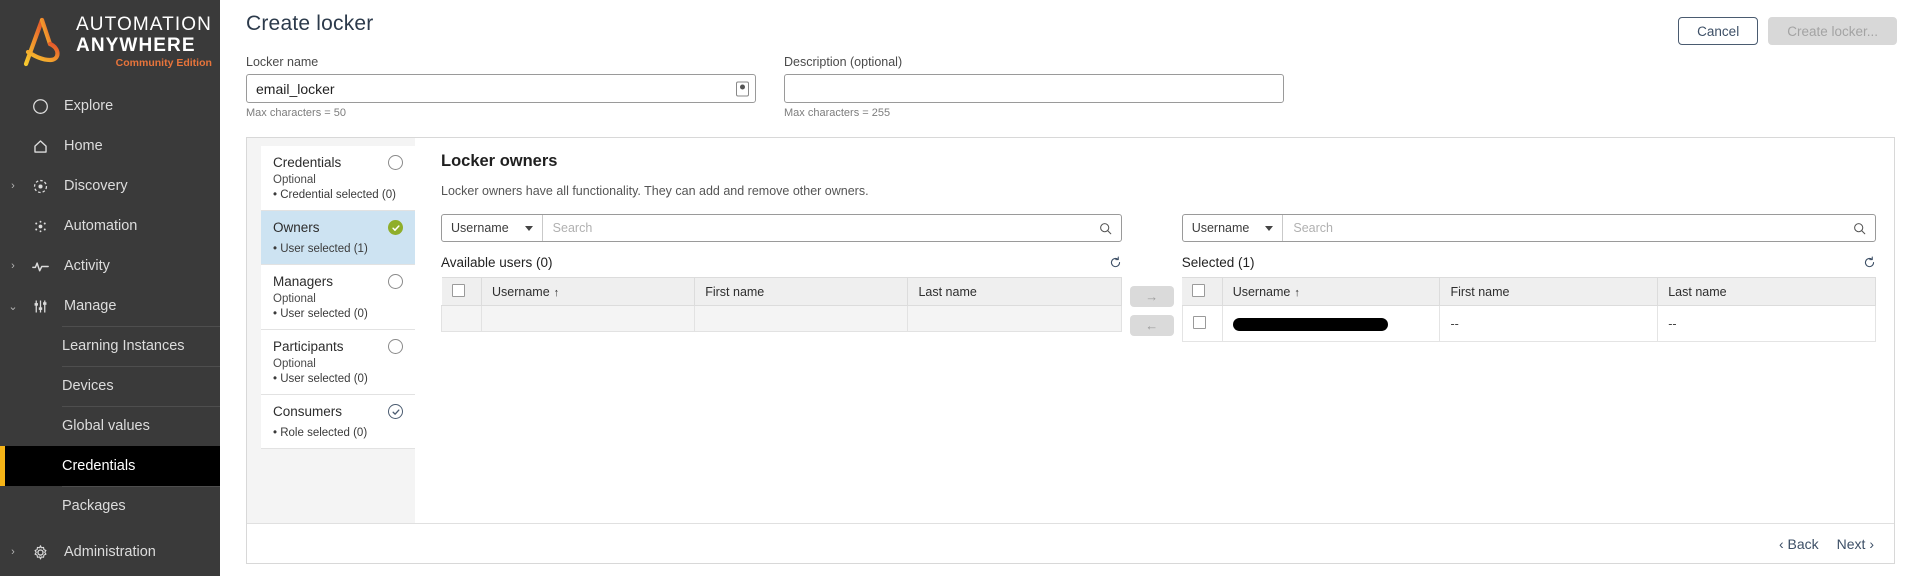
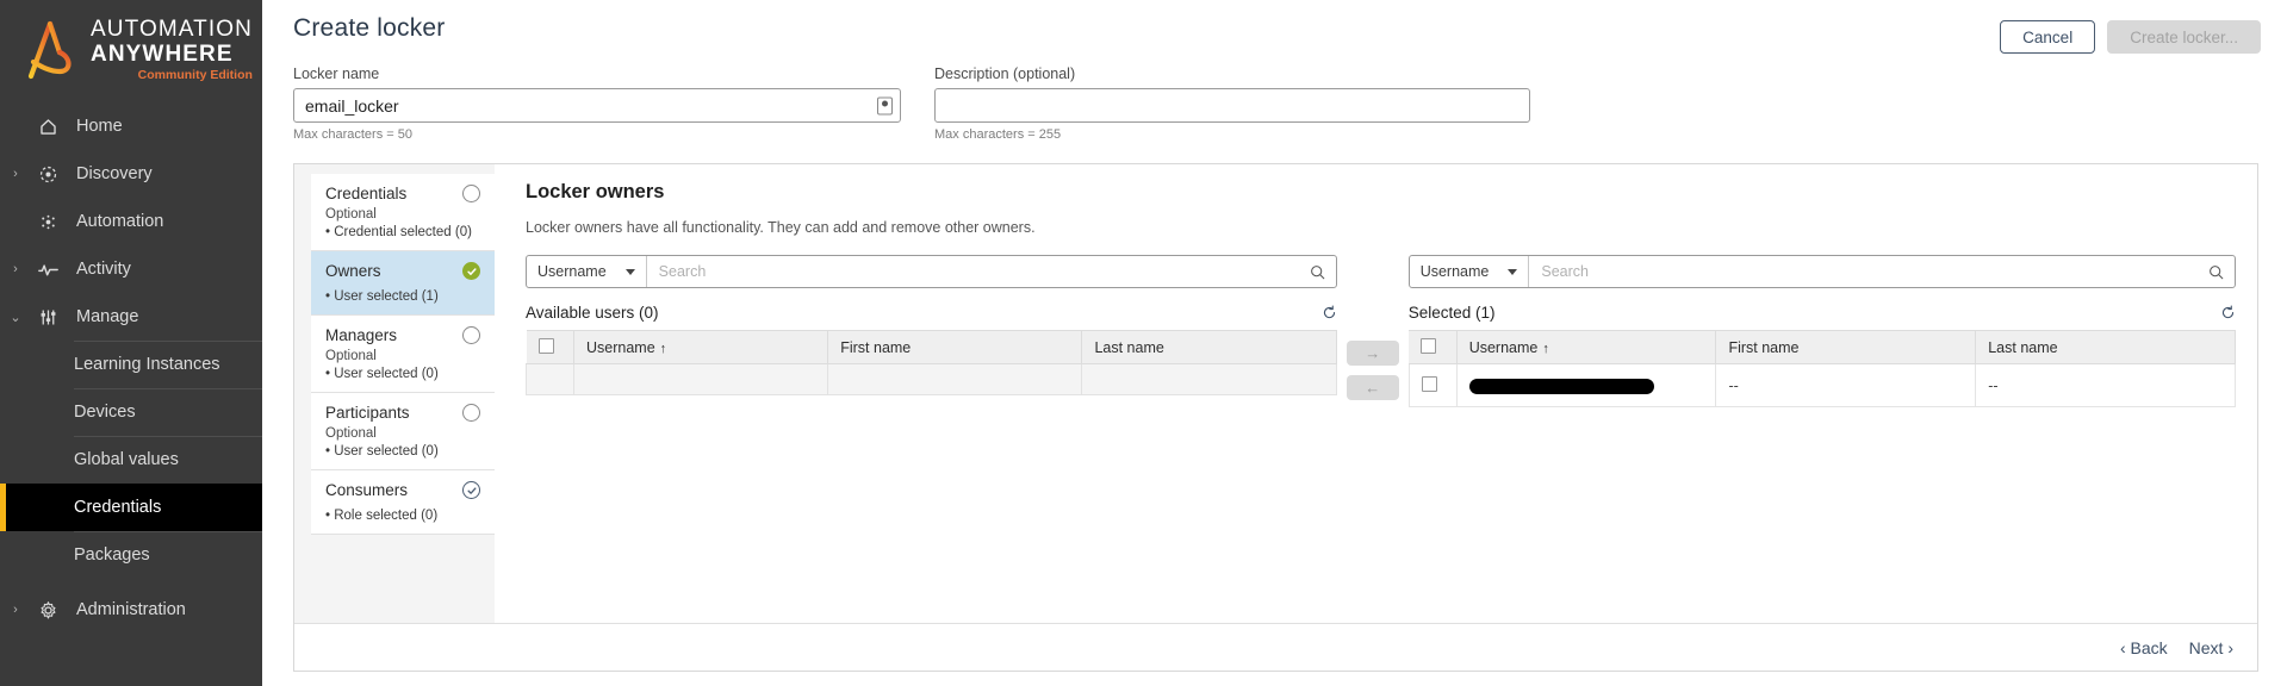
  AUTOMATION
  ANYWHERE
  Community Edition
- Explore
  Home
  ›
  Discovery
  Automation
  ›
  Activity
  ⌄
  Manage
  Learning Instances
  Devices
  Global values
  Credentials
  Packages
  ›
  Administration
  Create locker
  Cancel
  Create locker...
  Locker name
  email_locker
  Max characters = 50
  Description (optional)
  Max characters = 255
  Credentials
  Optional
  • Credential selected (0)
  Owners
  • User selected (1)
  Managers
  Optional
  • User selected (0)
  Participants
  Optional
  • User selected (0)
  Consumers
  • Role selected (0)
  Locker owners
  Locker owners have all functionality. They can add and remove other owners.
  Username
  Search
  Available users (0)
  	Username ↑	First name	Last name
  →
  ←
  Username
  Search
  Selected (1)
  	Username ↑	First name	Last name
  		--	--
  ‹ Back
  Next ›
